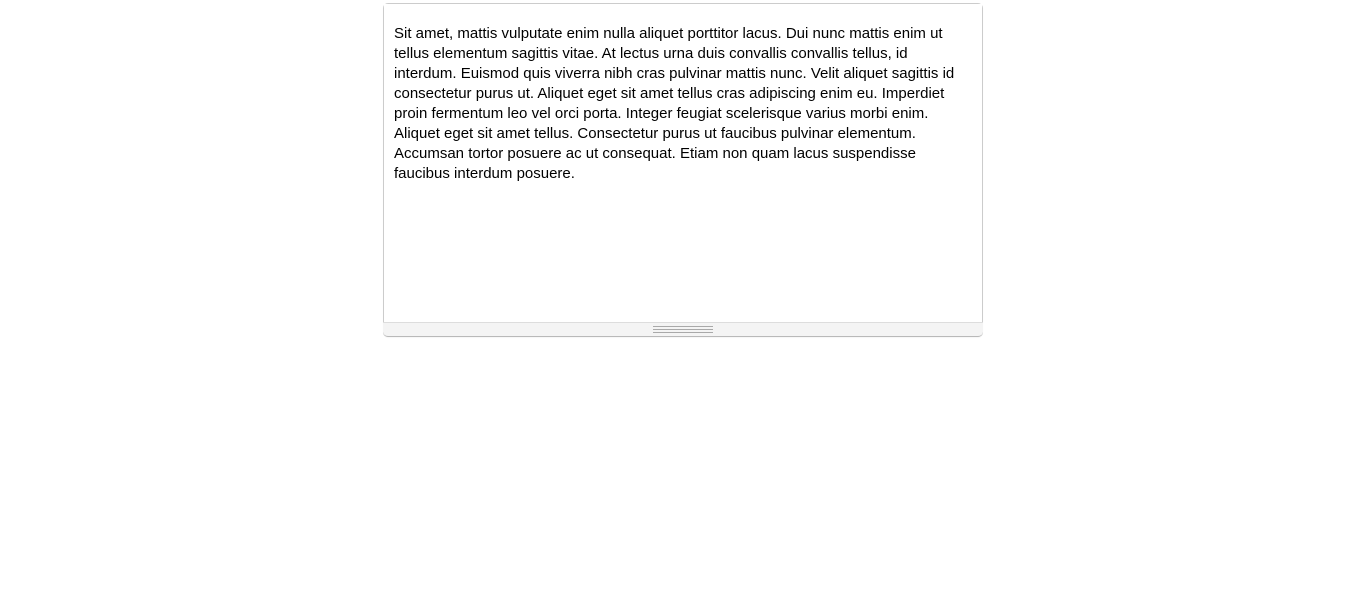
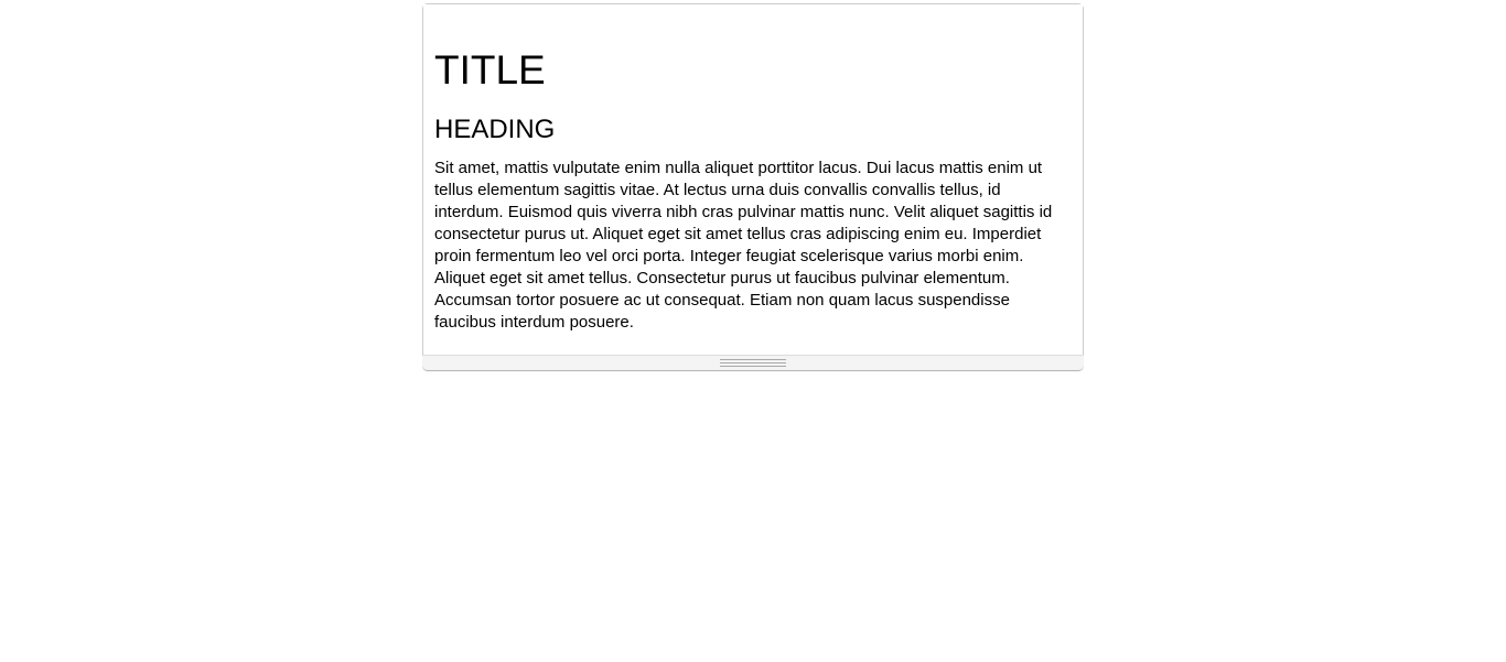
+ TITLE
+ HEADING
- Sit amet, mattis vulputate enim nulla aliquet porttitor lacus. Dui nunc mattis enim ut tellus elementum sagittis vitae. At lectus urna duis convallis convallis tellus, id interdum. Euismod quis viverra nibh cras pulvinar mattis nunc. Velit aliquet sagittis id consectetur purus ut. Aliquet eget sit amet tellus cras adipiscing enim eu. Imperdiet proin fermentum leo vel orci porta. Integer feugiat scelerisque varius morbi enim. Aliquet eget sit amet tellus. Consectetur purus ut faucibus pulvinar elementum. Accumsan tortor posuere ac ut consequat. Etiam non quam lacus suspendisse faucibus interdum posuere.
+ Sit amet, mattis vulputate enim nulla aliquet porttitor lacus. Dui lacus mattis enim ut tellus elementum sagittis vitae. At lectus urna duis convallis convallis tellus, id interdum. Euismod quis viverra nibh cras pulvinar mattis nunc. Velit aliquet sagittis id consectetur purus ut. Aliquet eget sit amet tellus cras adipiscing enim eu. Imperdiet proin fermentum leo vel orci porta. Integer feugiat scelerisque varius morbi enim. Aliquet eget sit amet tellus. Consectetur purus ut faucibus pulvinar elementum. Accumsan tortor posuere ac ut consequat. Etiam non quam lacus suspendisse faucibus interdum posuere.
